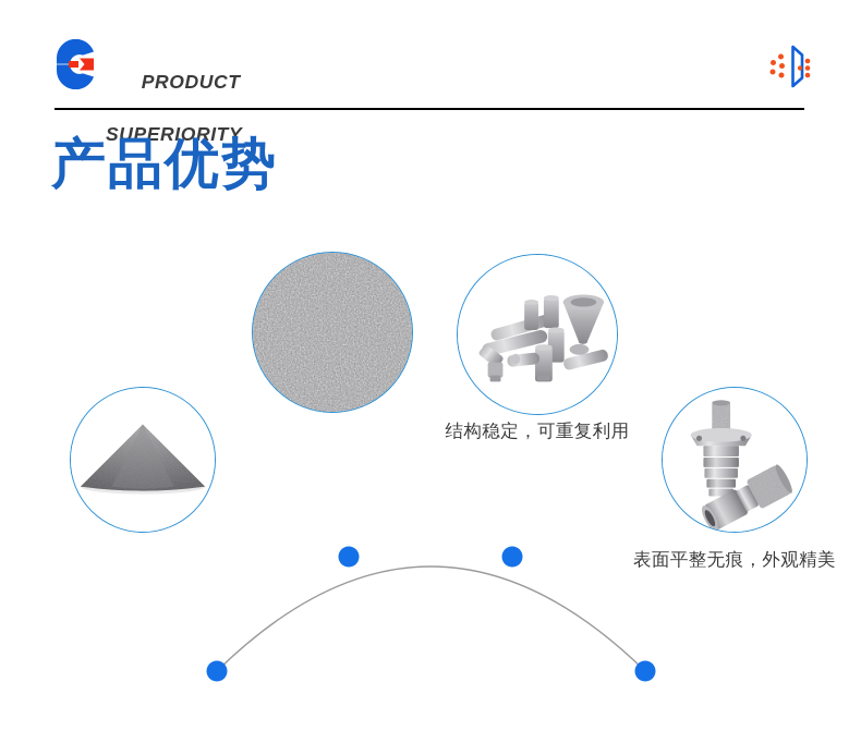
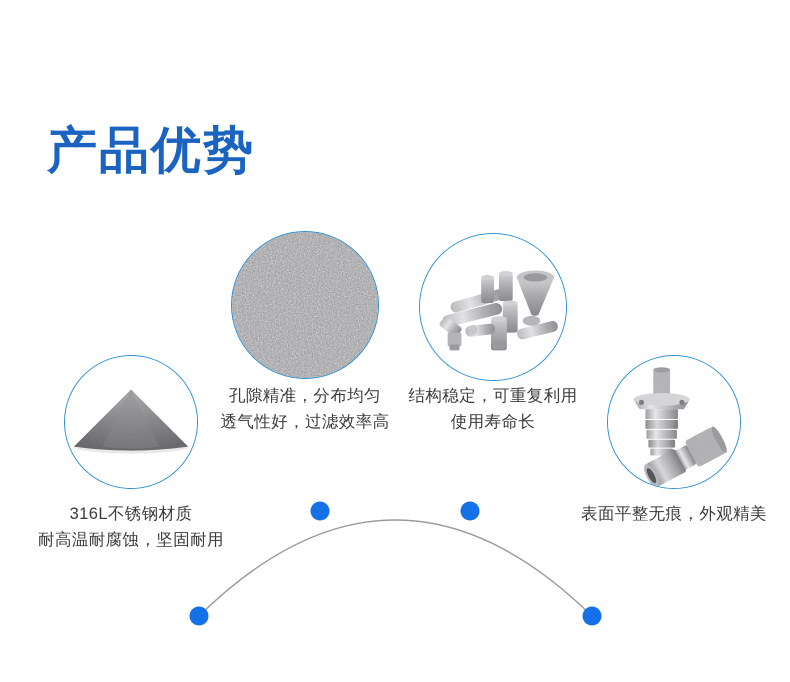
- PRODUCT
- SUPERIORITY
  产品优势
+ 316L不锈钢材质
+ 耐高温耐腐蚀，坚固耐用
+ 孔隙精准，分布均匀
+ 透气性好，过滤效率高
  结构稳定，可重复利用
+ 使用寿命长
  表面平整无痕，外观精美
